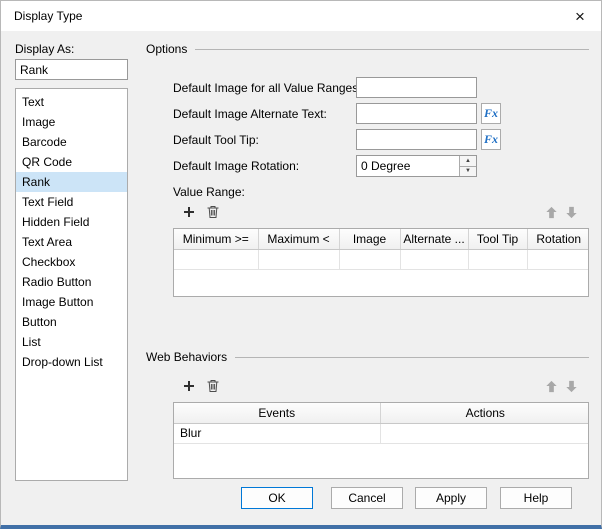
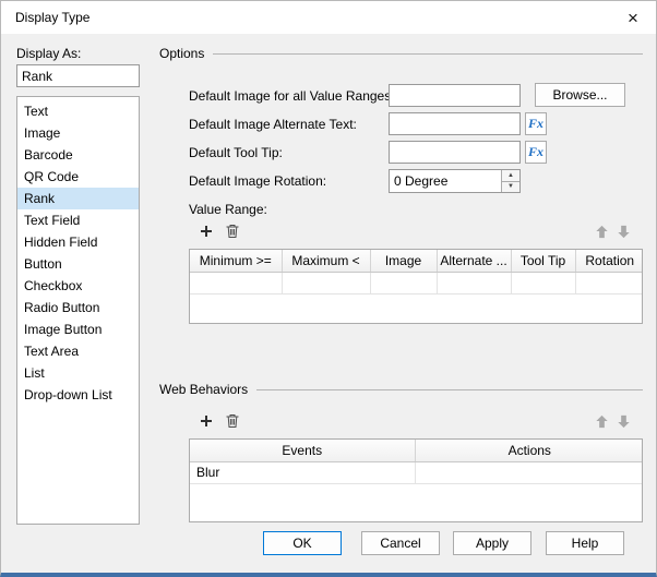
  Display Type
  ×
  Display As:
  Rank
  Text
  Image
  Barcode
  QR Code
  Rank
  Text Field
  Hidden Field
- Text Area
+ Button
  Checkbox
  Radio Button
  Image Button
- Button
+ Text Area
  List
  Drop-down List
  Options
  Default Image for all Value Range
+ Browse...
  Default Image Alternate Text:
  Fx
  Default Tool Tip:
  Fx
  Default Image Rotation:
  0 Degree
  Value Range:
  Minimum >=	Maximum <	Image	Alternate ...	Tool Tip	Rotation
  Web Behaviors
  Events	Actions
  Blur
  OK
  Cancel
  Apply
  Help
